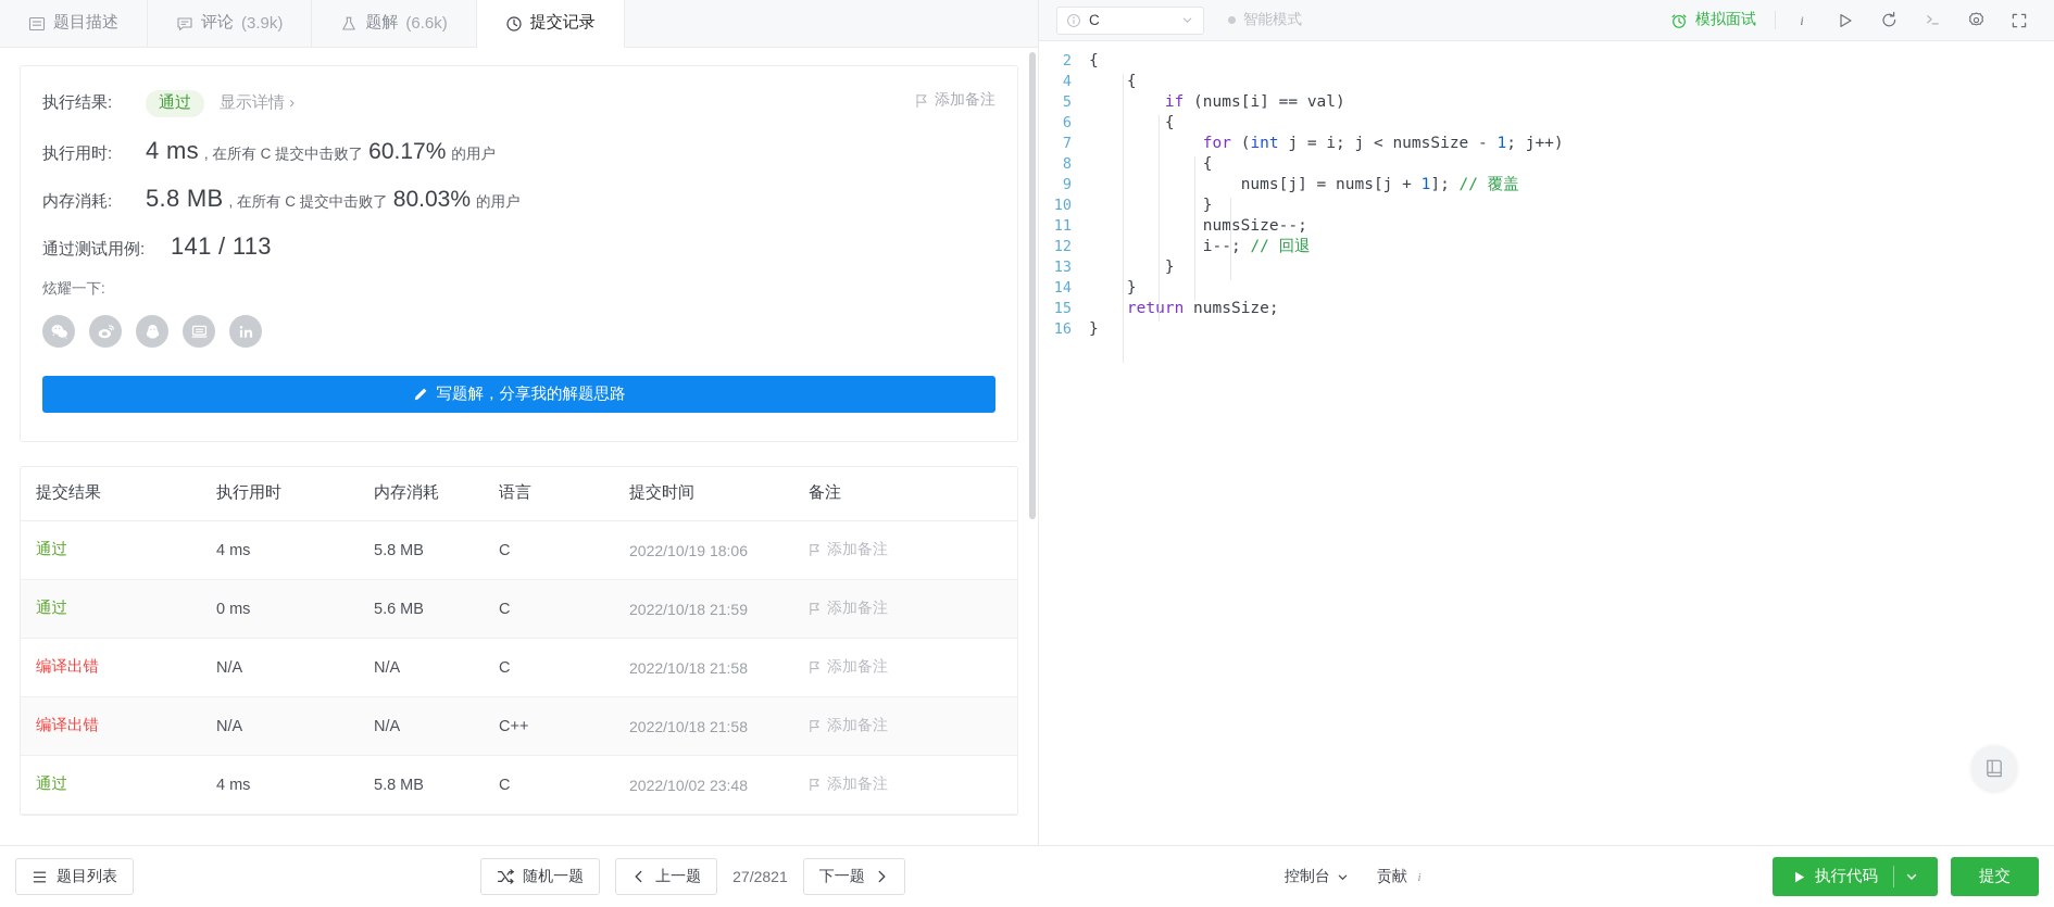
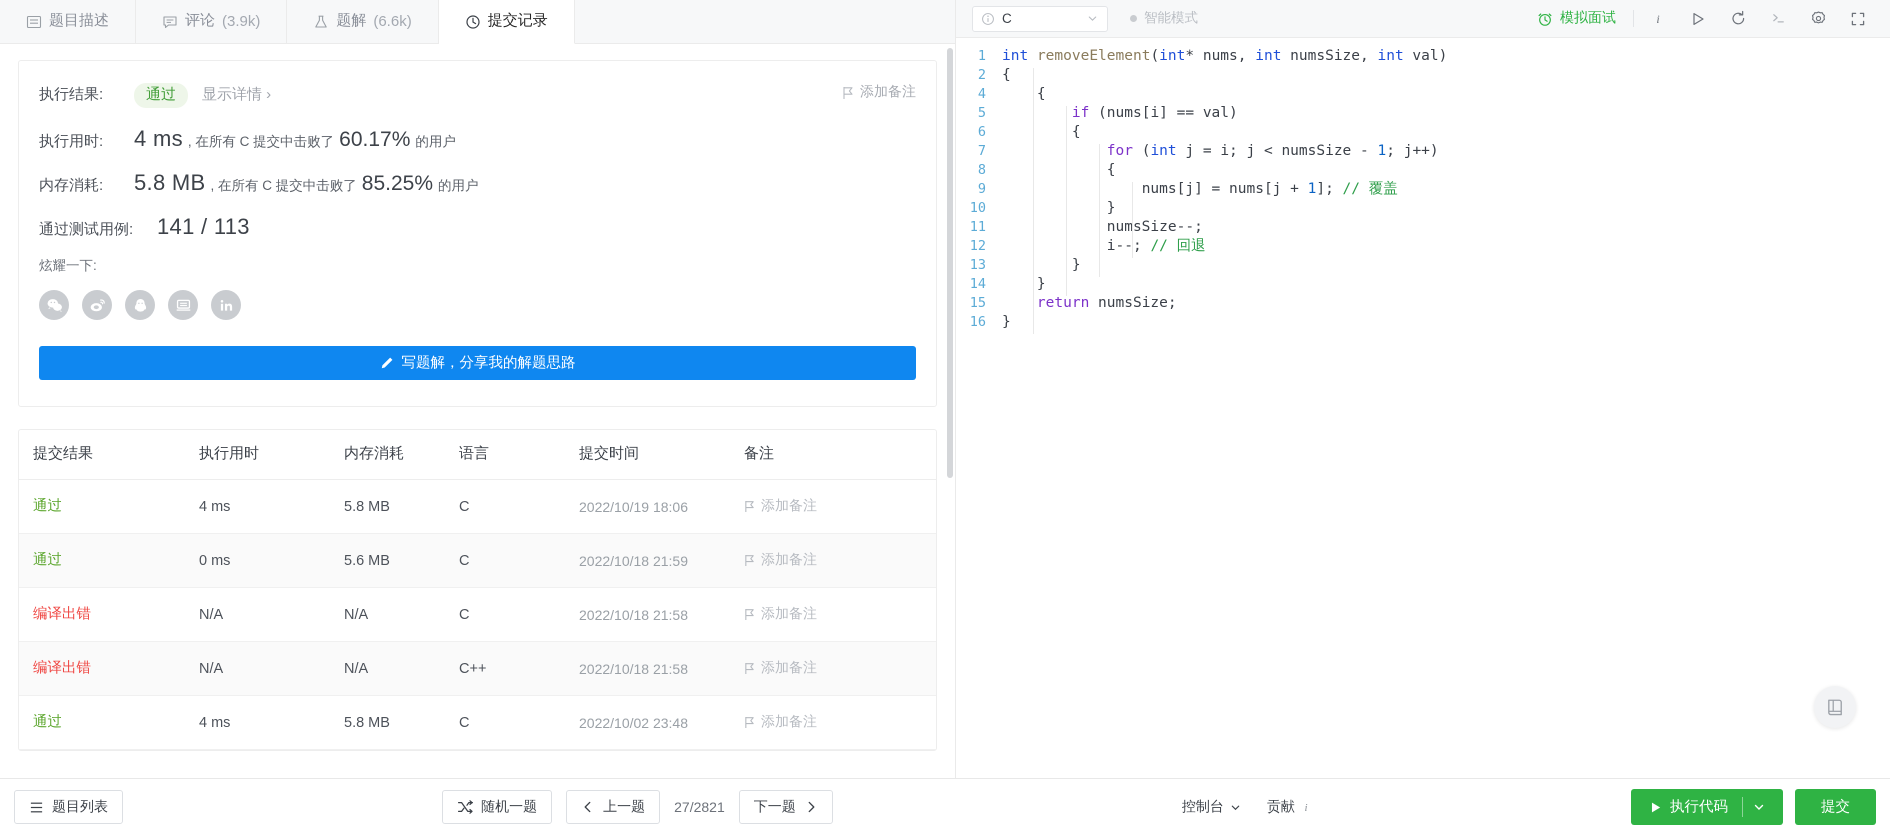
  题目描述
  评论
  (3.9k)
  题解
  (6.6k)
  提交记录
  添加备注
  执行结果:
  通过
  显示详情 ›
  执行用时:
  4 ms
  , 在所有 C 提交中击败了
  60.17%
  的用户
  内存消耗:
  5.8 MB
  , 在所有 C 提交中击败了
- 80.03%
+ 85.25%
  的用户
  通过测试用例:
  141 / 113
  炫耀一下:
  写题解，分享我的解题思路
  提交结果
  执行用时
  内存消耗
  语言
  提交时间
  备注
  通过
  4 ms
  5.8 MB
  C
  2022/10/19 18:06
  添加备注
  通过
  0 ms
  5.6 MB
  C
  2022/10/18 21:59
  添加备注
  编译出错
  N/A
  N/A
  C
  2022/10/18 21:58
  添加备注
  编译出错
  N/A
  N/A
  C++
  2022/10/18 21:58
  添加备注
  通过
  4 ms
  5.8 MB
  C
  2022/10/02 23:48
  添加备注
  C
  智能模式
  模拟面试
  i
+ 1
+ int removeElement(int* nums, int numsSize, int val)
  2
  {
  4
  {
  5
  if (nums[i] == val)
  6
  {
  7
  for (int j = i; j < numsSize - 1; j++)
  8
  {
  9
  nums[j] = nums[j + 1]; // 覆盖
  10
  }
  11
  numsSize--;
  12
  i--; // 回退
  13
  }
  14
  }
  15
  return numsSize;
  16
  }
  题目列表
  随机一题
  上一题
  27/2821
  下一题
  控制台
  贡献
  i
  执行代码
  提交
